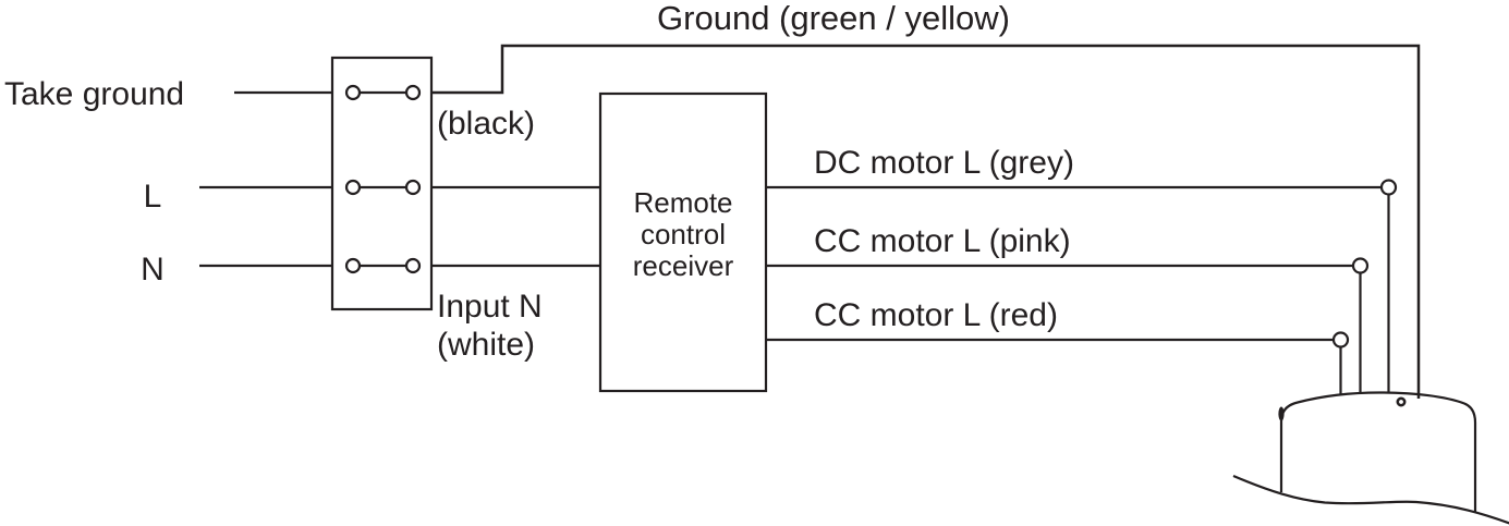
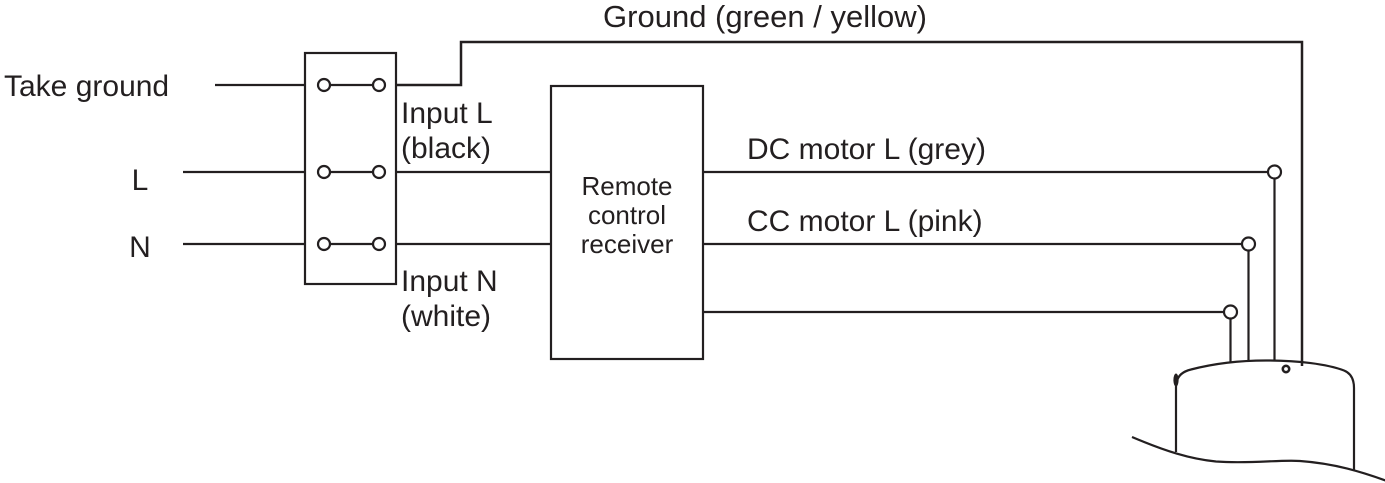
  Take ground
  L
  N
  Ground (green / yellow)
+ Input L
  (black)
  Input N
  (white)
  Remote
  control
  receiver
  DC motor L (grey)
  CC motor L (pink)
- CC motor L (red)
